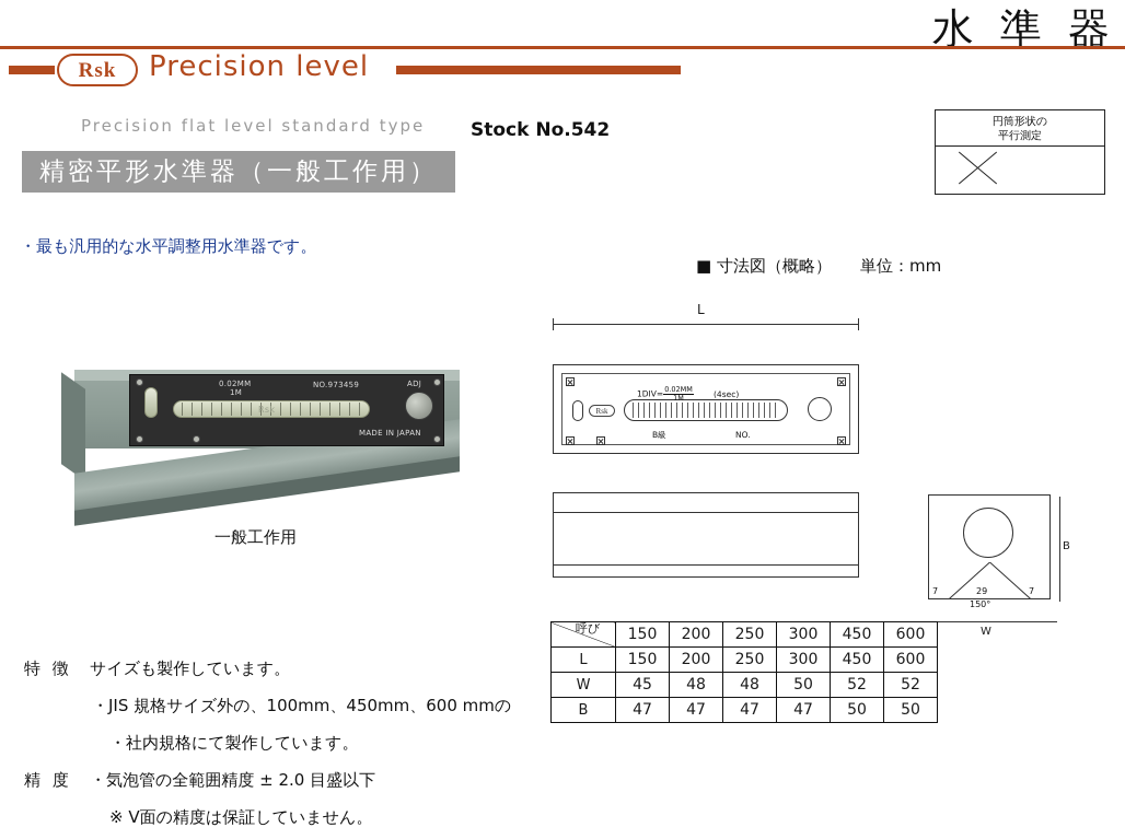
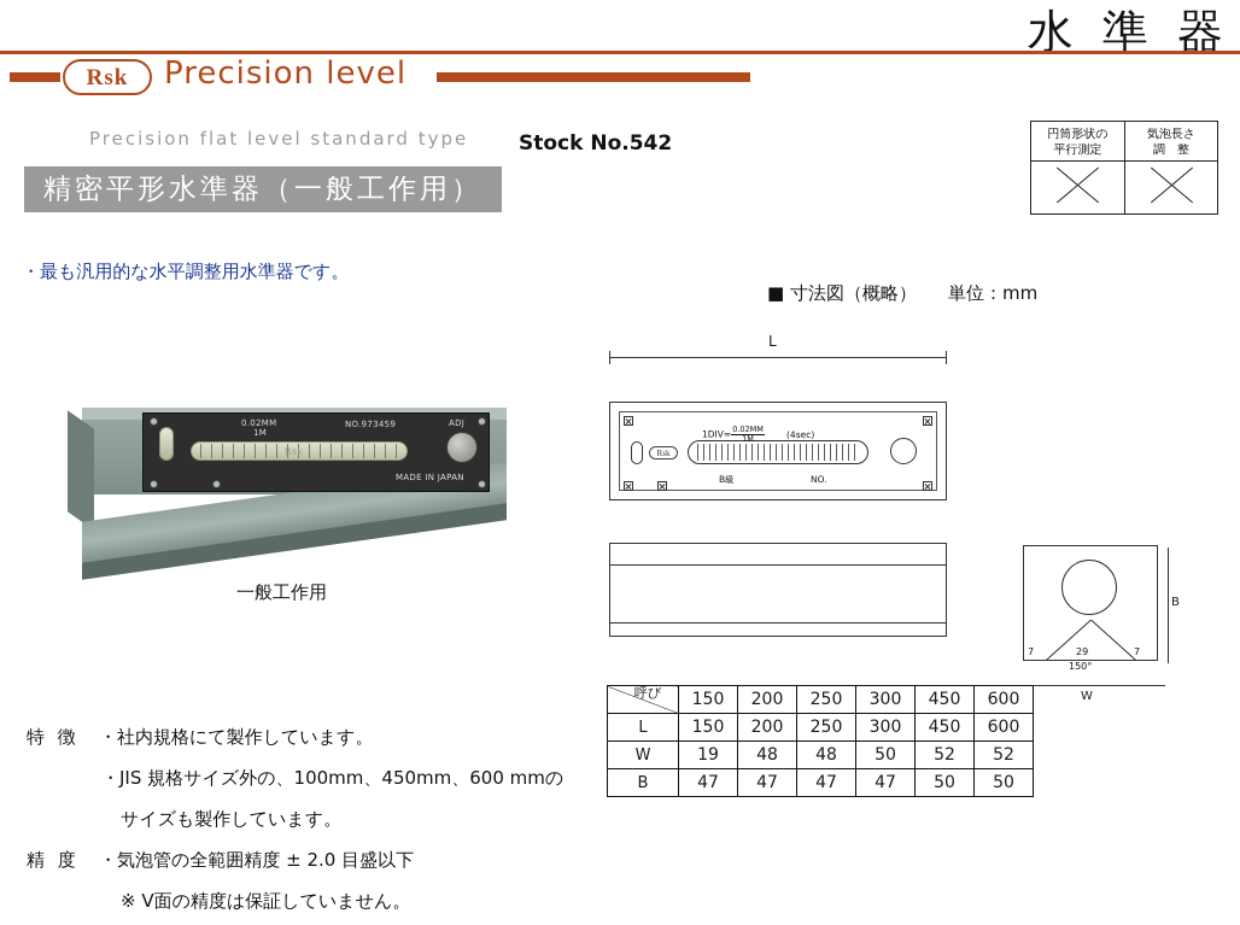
  水 準 器
  Rsk
  Precision level
  Precision flat level standard type
  精密平形水準器（一般工作用）
  Stock No.542
  円筒形状の
  平行測定
+ 気泡長さ
+ 調 整
  ・最も汎用的な水平調整用水準器です。
  ■ 寸法図（概略）
  単位：mm
  0.02MM
  1M
  NO.973459
  ADJ
  MADE IN JAPAN
  Rsk
  一般工作用
  L
  Rsk
  1DIV=
  0.02MM
  1M
  (4sec)
  B級
  NO.
  B
  W
  150°
  29
  7
  7
  呼び	150	200	250	300	450	600
  L	150	200	250	300	450	600
- W	45	48	48	50	52	52
+ W	19	48	48	50	52	52
  B	47	47	47	47	50	50
- 特 徴 サイズも製作しています。
+ 特 徴 ・社内規格にて製作しています。
  ・JIS 規格サイズ外の、100mm、450mm、600 mmの
- ・社内規格にて製作しています。
+ サイズも製作しています。
  精 度 ・気泡管の全範囲精度 ± 2.0 目盛以下
  ※ V面の精度は保証していません。
